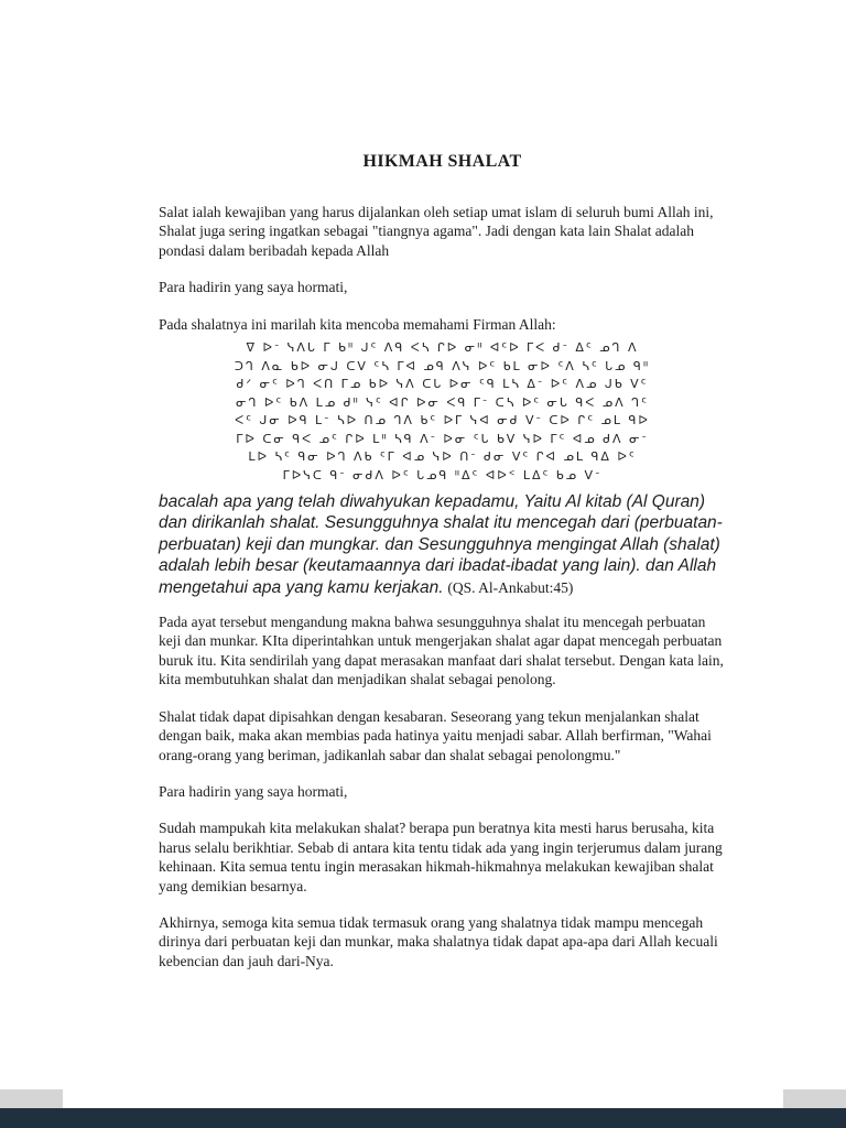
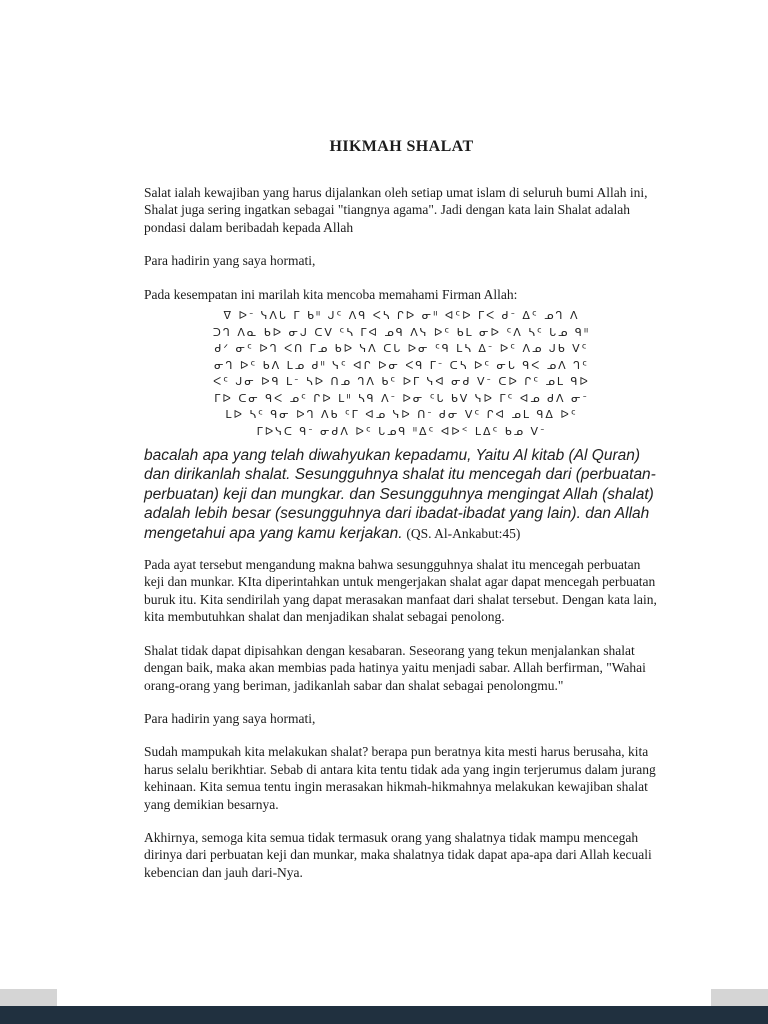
  HIKMAH SHALAT
  Salat ialah kewajiban yang harus dijalankan oleh setiap umat islam di seluruh bumi Allah ini, Shalat juga sering ingatkan sebagai "tiangnya agama". Jadi dengan kata lain Shalat adalah pondasi dalam beribadah kepada Allah
  Para hadirin yang saya hormati,
- Pada shalatnya ini marilah kita mencoba memahami Firman Allah:
+ Pada kesempatan ini marilah kita mencoba memahami Firman Allah:
  ᐁ ᐅᐨ ᓭᐱᒐ ᒥ ᑲᐦ ᒍᑦ ᐱᑫ ᐸᓴ ᒋᐅ ᓂᐦ ᐊᑦᐅ ᒥᐸ ᑯᐨ ᐃᑦ ᓄᒉ ᐱ
  ᑐᒉ ᐱᓇ ᑲᐅ ᓂᒍ ᑕᐯ ᑦᓴ ᒥᐊ ᓄᑫ ᐱᓭ ᐅᑦ ᑲᒪ ᓂᐅ ᑦᐱ ᓴᑦ ᒐᓄ ᑫᐦ
  ᑯᐟ ᓂᑦ ᐅᒉ ᐸᑎ ᒥᓄ ᑲᐅ ᓭᐱ ᑕᒐ ᐅᓂ ᑦᑫ ᒪᓴ ᐃᐨ ᐅᑦ ᐱᓄ ᒍᑲ ᐯᑦ
  ᓂᒉ ᐅᑦ ᑲᐱ ᒪᓄ ᑯᐦ ᓭᑦ ᐊᒋ ᐅᓂ ᐸᑫ ᒥᐨ ᑕᓴ ᐅᑦ ᓂᒐ ᑫᐸ ᓄᐱ ᒉᑦ
  ᐸᑦ ᒍᓂ ᐅᑫ ᒪᐨ ᓴᐅ ᑎᓄ ᒉᐱ ᑲᑦ ᐅᒥ ᓭᐊ ᓂᑯ ᐯᐨ ᑕᐅ ᒋᑦ ᓄᒪ ᑫᐅ
  ᒥᐅ ᑕᓂ ᑫᐸ ᓄᑦ ᒋᐅ ᒪᐦ ᓴᑫ ᐱᐨ ᐅᓂ ᑦᒐ ᑲᐯ ᓭᐅ ᒥᑦ ᐊᓄ ᑯᐱ ᓂᐨ
  ᒪᐅ ᓴᑦ ᑫᓂ ᐅᒉ ᐱᑲ ᑦᒥ ᐊᓄ ᓭᐅ ᑎᐨ ᑯᓂ ᐯᑦ ᒋᐊ ᓄᒪ ᑫᐃ ᐅᑦ
  ᒥᐅᓭᑕ ᑫᐨ ᓂᑯᐱ ᐅᑦ ᒐᓄᑫ ᐦᐃᑦ ᐊᐅᑉ ᒪᐃᑦ ᑲᓄ ᐯᐨ
- bacalah apa yang telah diwahyukan kepadamu, Yaitu Al kitab (Al Quran) dan dirikanlah shalat. Sesungguhnya shalat itu mencegah dari (perbuatan- perbuatan) keji dan mungkar. dan Sesungguhnya mengingat Allah (shalat) adalah lebih besar (keutamaannya dari ibadat-ibadat yang lain). dan Allah mengetahui apa yang kamu kerjakan. (QS. Al-Ankabut:45)
+ bacalah apa yang telah diwahyukan kepadamu, Yaitu Al kitab (Al Quran) dan dirikanlah shalat. Sesungguhnya shalat itu mencegah dari (perbuatan- perbuatan) keji dan mungkar. dan Sesungguhnya mengingat Allah (shalat) adalah lebih besar (sesungguhnya dari ibadat-ibadat yang lain). dan Allah mengetahui apa yang kamu kerjakan. (QS. Al-Ankabut:45)
  Pada ayat tersebut mengandung makna bahwa sesungguhnya shalat itu mencegah perbuatan keji dan munkar. KIta diperintahkan untuk mengerjakan shalat agar dapat mencegah perbuatan buruk itu. Kita sendirilah yang dapat merasakan manfaat dari shalat tersebut. Dengan kata lain, kita membutuhkan shalat dan menjadikan shalat sebagai penolong.
  Shalat tidak dapat dipisahkan dengan kesabaran. Seseorang yang tekun menjalankan shalat dengan baik, maka akan membias pada hatinya yaitu menjadi sabar. Allah berfirman, "Wahai orang-orang yang beriman, jadikanlah sabar dan shalat sebagai penolongmu."
  Para hadirin yang saya hormati,
  Sudah mampukah kita melakukan shalat? berapa pun beratnya kita mesti harus berusaha, kita harus selalu berikhtiar. Sebab di antara kita tentu tidak ada yang ingin terjerumus dalam jurang kehinaan. Kita semua tentu ingin merasakan hikmah-hikmahnya melakukan kewajiban shalat yang demikian besarnya.
  Akhirnya, semoga kita semua tidak termasuk orang yang shalatnya tidak mampu mencegah dirinya dari perbuatan keji dan munkar, maka shalatnya tidak dapat apa-apa dari Allah kecuali kebencian dan jauh dari-Nya.
